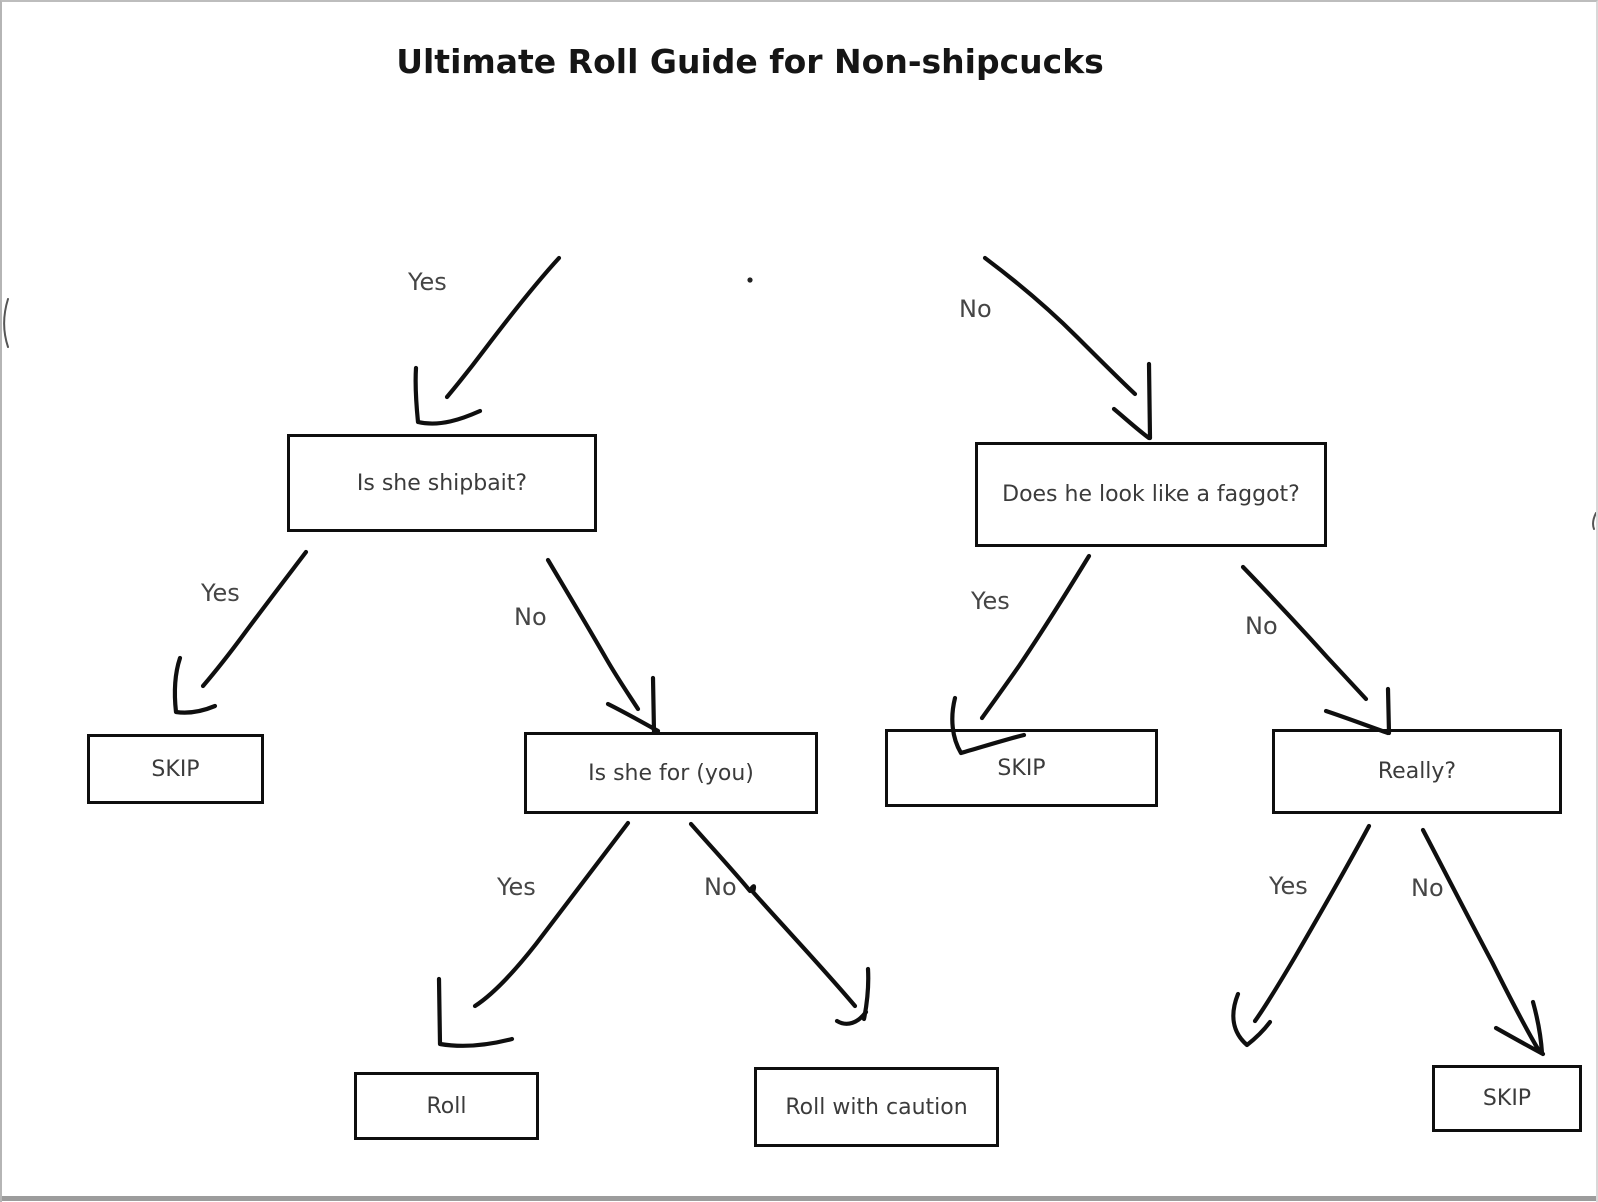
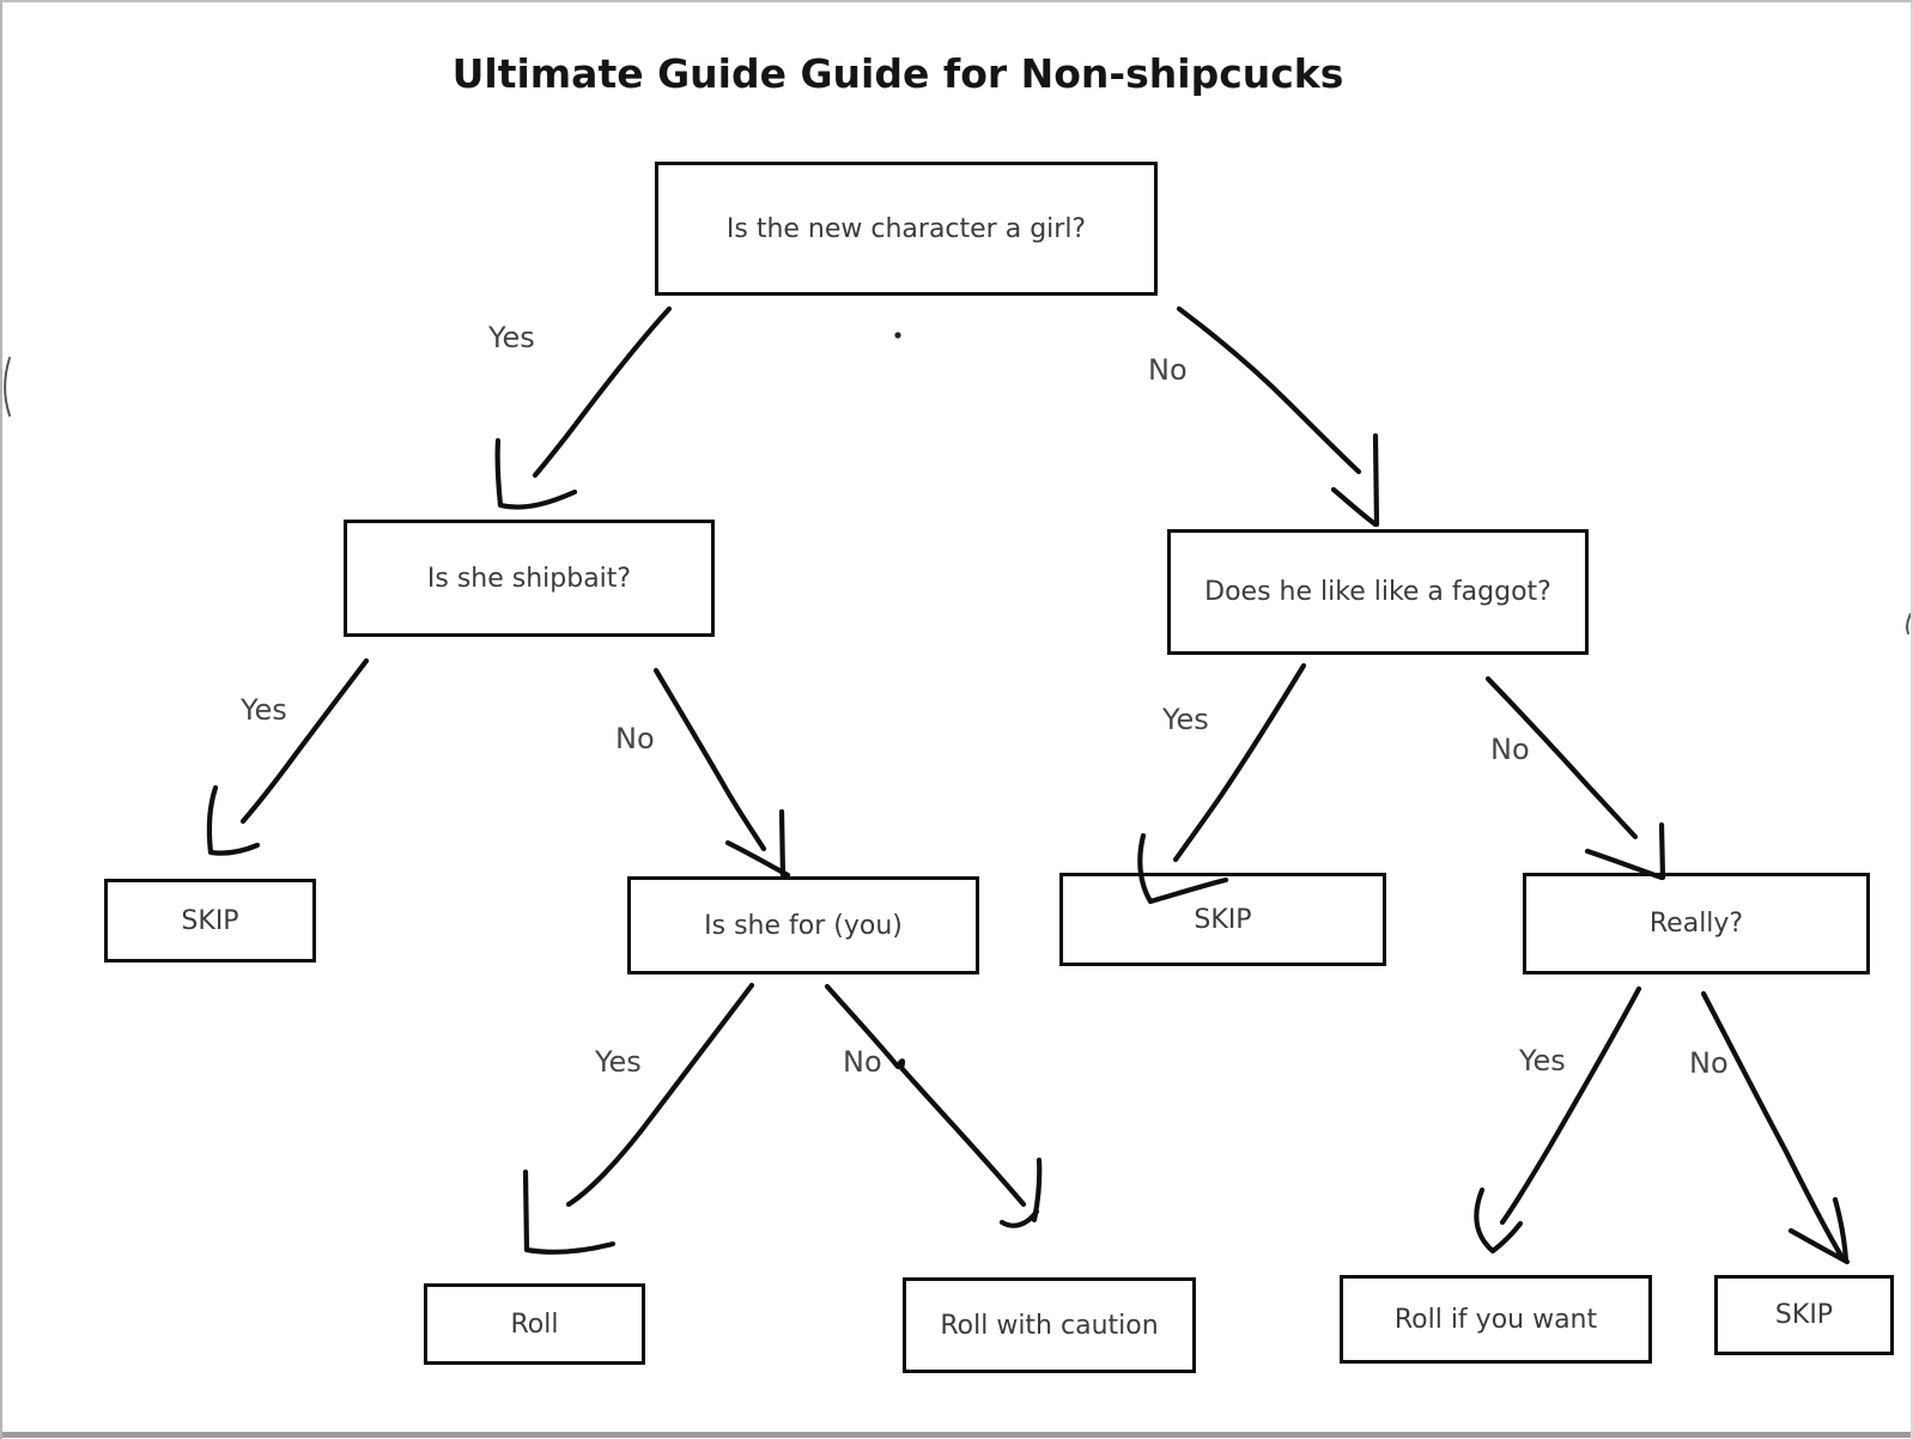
- Ultimate Roll Guide for Non-shipcucks
+ Ultimate Guide Guide for Non-shipcucks
+ Is the new character a girl?
  Is she shipbait?
- Does he look like a faggot?
+ Does he like like a faggot?
  SKIP
  Is she for (you)
  SKIP
  Really?
  Roll
  Roll with caution
+ Roll if you want
  SKIP
  Yes
  No
  Yes
  No
  Yes
  No
  Yes
  No
  Yes
  No
